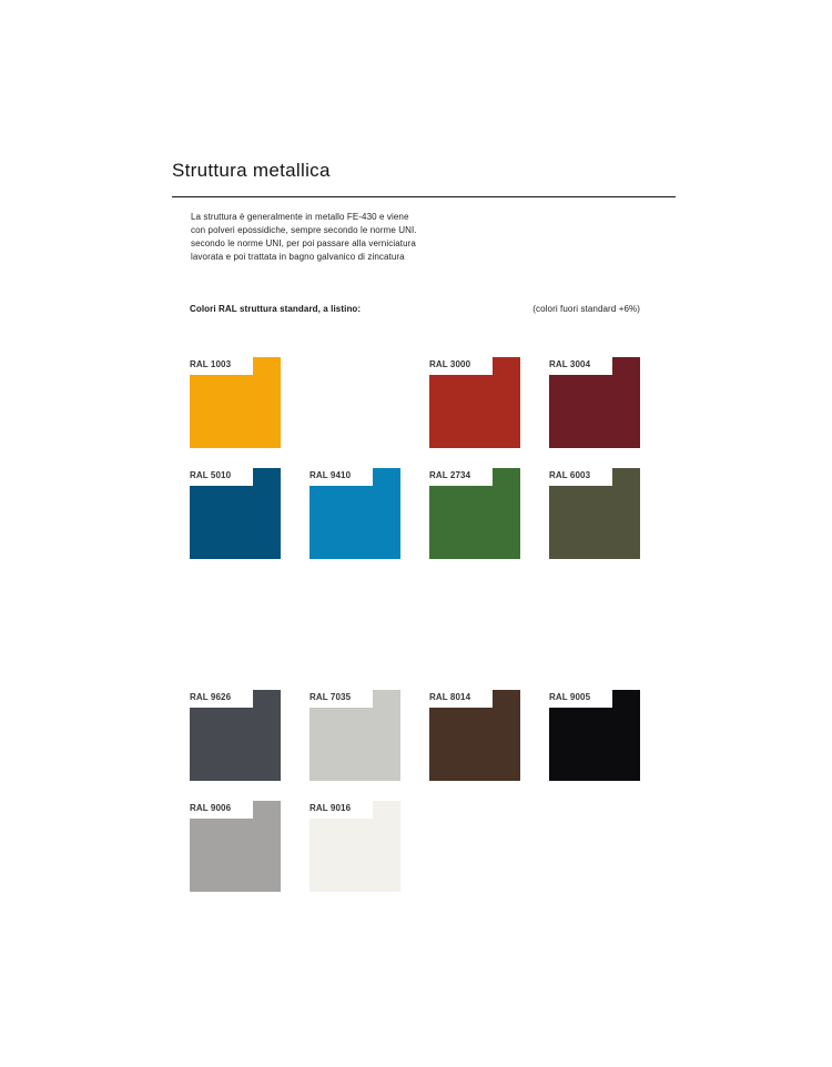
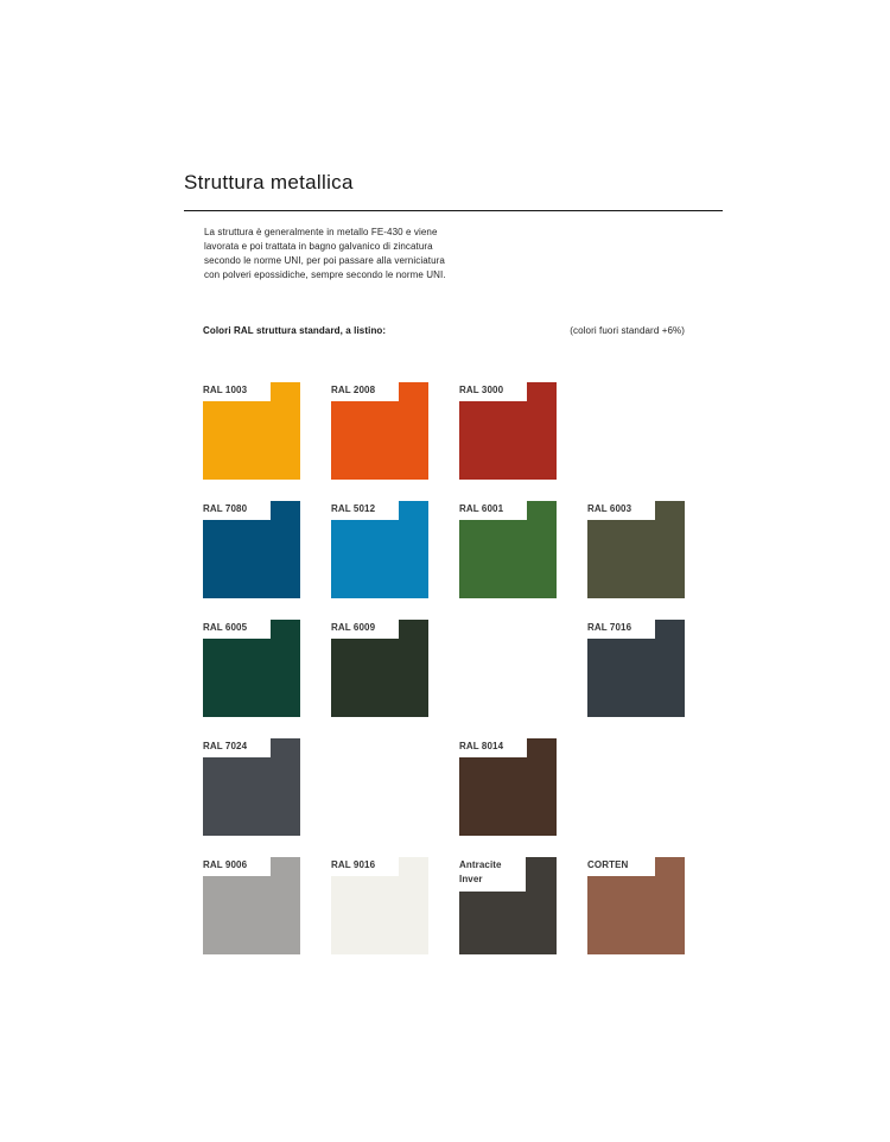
  Struttura metallica
  La struttura è generalmente in metallo FE-430 e viene
- con polveri epossidiche, sempre secondo le norme UNI.
+ lavorata e poi trattata in bagno galvanico di zincatura
  secondo le norme UNI, per poi passare alla verniciatura
- lavorata e poi trattata in bagno galvanico di zincatura
+ con polveri epossidiche, sempre secondo le norme UNI.
  Colori RAL struttura standard, a listino:
  (colori fuori standard +6%)
  RAL 1003
+ RAL 2008
  RAL 3000
- RAL 3004
- RAL 5010
+ RAL 7080
- RAL 9410
+ RAL 5012
- RAL 2734
+ RAL 6001
  RAL 6003
+ RAL 6005
+ RAL 6009
+ RAL 7016
- RAL 9626
+ RAL 7024
- RAL 7035
  RAL 8014
- RAL 9005
  RAL 9006
  RAL 9016
+ Antracite
+ Inver
+ CORTEN
